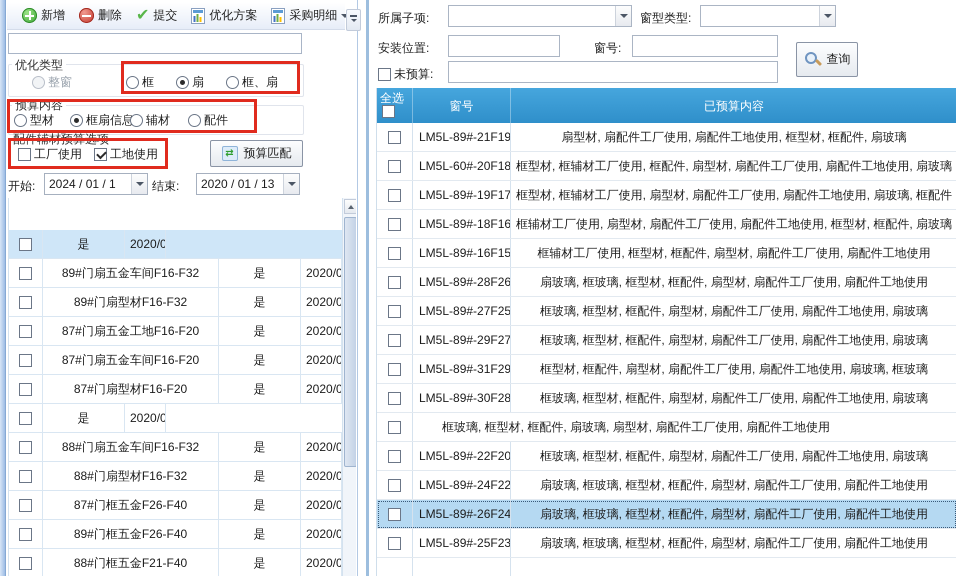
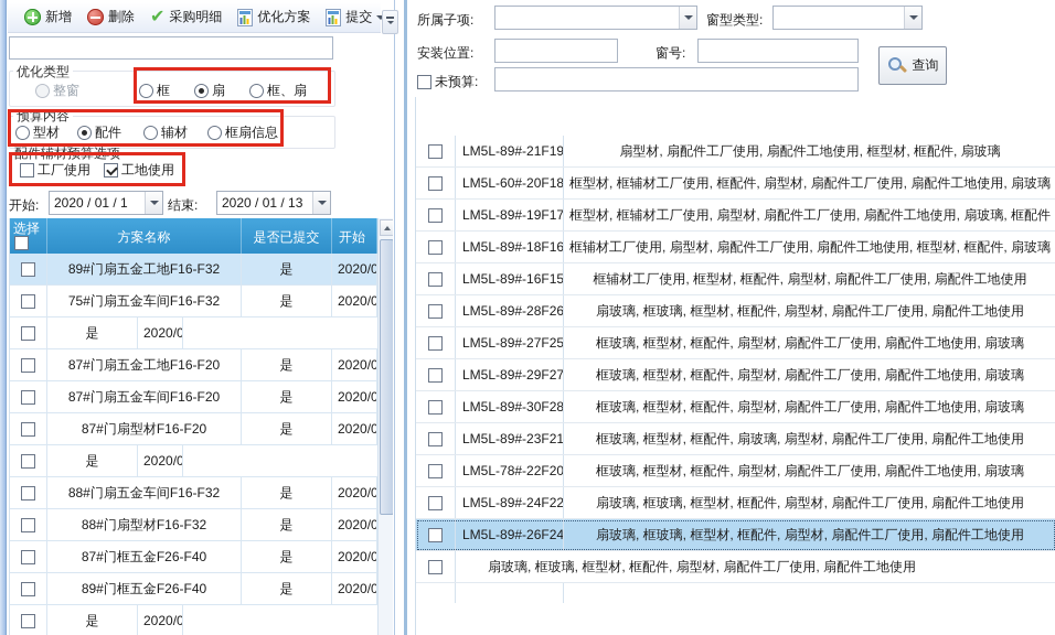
  新增
  删除
  ✔
- 提交
+ 采购明细
  优化方案
- 采购明细
+ 提交
  优化类型
  整窗
  框
  扇
  框、扇
  预算内容
  型材
- 框扇信息
+ 配件
  辅材
- 配件
+ 框扇信息
  配件辅材预算选项
  工厂使用
  工地使用
- ⇄
- 预算匹配
  开始:
- 2024 / 01 / 1
+ 2020 / 01 / 1
  结束:
  2020 / 01 / 13
+ 选择
+ 方案名称
+ 是否已提交
+ 开始
+ 89#门扇五金工地F16-F32
  是
  2020/0
- 89#门扇五金车间F16-F32
+ 75#门扇五金车间F16-F32
  是
  2020/0
- 89#门扇型材F16-F32
  是
  2020/0
  87#门扇五金工地F16-F20
  是
  2020/0
  87#门扇五金车间F16-F20
  是
  2020/0
  87#门扇型材F16-F20
  是
  2020/0
  是
  2020/0
  88#门扇五金车间F16-F32
  是
  2020/0
  88#门扇型材F16-F32
  是
  2020/0
  87#门框五金F26-F40
  是
  2020/0
  89#门框五金F26-F40
  是
  2020/0
- 88#门框五金F21-F40
  是
  2020/0
  所属子项:
  窗型类型:
  安装位置:
  窗号:
  查询
  未预算:
- 全选
- 窗号
- 已预算内容
  LM5L-89#-21F19
  扇型材, 扇配件工厂使用, 扇配件工地使用, 框型材, 框配件, 扇玻璃
  LM5L-60#-20F18
  框型材, 框辅材工厂使用, 框配件, 扇型材, 扇配件工厂使用, 扇配件工地使用, 扇玻璃
  LM5L-89#-19F17
  框型材, 框辅材工厂使用, 扇型材, 扇配件工厂使用, 扇配件工地使用, 扇玻璃, 框配件
  LM5L-89#-18F16
  框辅材工厂使用, 扇型材, 扇配件工厂使用, 扇配件工地使用, 框型材, 框配件, 扇玻璃
  LM5L-89#-16F15
  框辅材工厂使用, 框型材, 框配件, 扇型材, 扇配件工厂使用, 扇配件工地使用
  LM5L-89#-28F26
  扇玻璃, 框玻璃, 框型材, 框配件, 扇型材, 扇配件工厂使用, 扇配件工地使用
  LM5L-89#-27F25
  框玻璃, 框型材, 框配件, 扇型材, 扇配件工厂使用, 扇配件工地使用, 扇玻璃
  LM5L-89#-29F27
  框玻璃, 框型材, 框配件, 扇型材, 扇配件工厂使用, 扇配件工地使用, 扇玻璃
- LM5L-89#-31F29
- 框型材, 框配件, 扇型材, 扇配件工厂使用, 扇配件工地使用, 扇玻璃, 框玻璃
  LM5L-89#-30F28
  框玻璃, 框型材, 框配件, 扇型材, 扇配件工厂使用, 扇配件工地使用, 扇玻璃
+ LM5L-89#-23F21
  框玻璃, 框型材, 框配件, 扇玻璃, 扇型材, 扇配件工厂使用, 扇配件工地使用
- LM5L-89#-22F20
+ LM5L-78#-22F20
  框玻璃, 框型材, 框配件, 扇型材, 扇配件工厂使用, 扇配件工地使用, 扇玻璃
  LM5L-89#-24F22
  扇玻璃, 框玻璃, 框型材, 框配件, 扇型材, 扇配件工厂使用, 扇配件工地使用
  LM5L-89#-26F24
  扇玻璃, 框玻璃, 框型材, 框配件, 扇型材, 扇配件工厂使用, 扇配件工地使用
- LM5L-89#-25F23
  扇玻璃, 框玻璃, 框型材, 框配件, 扇型材, 扇配件工厂使用, 扇配件工地使用
